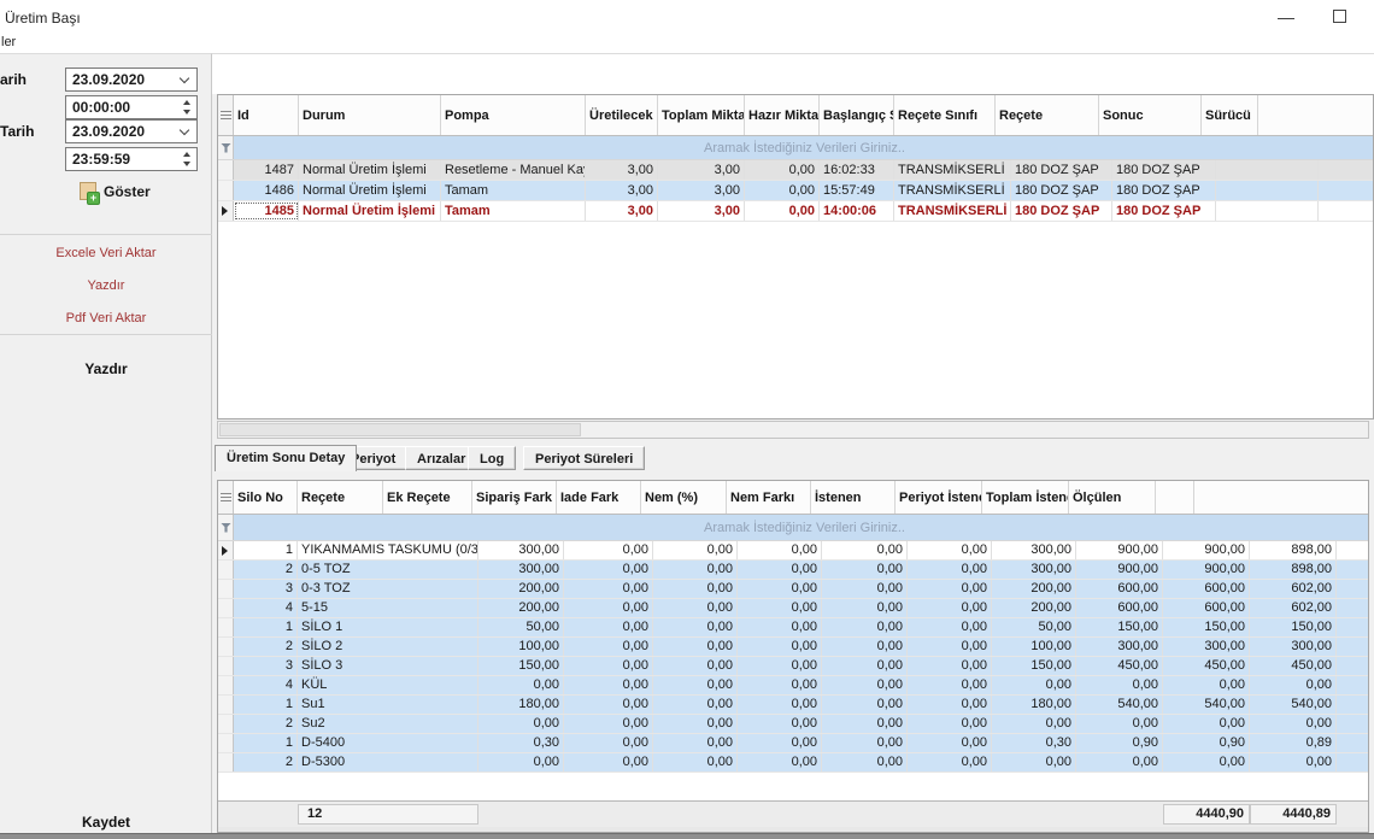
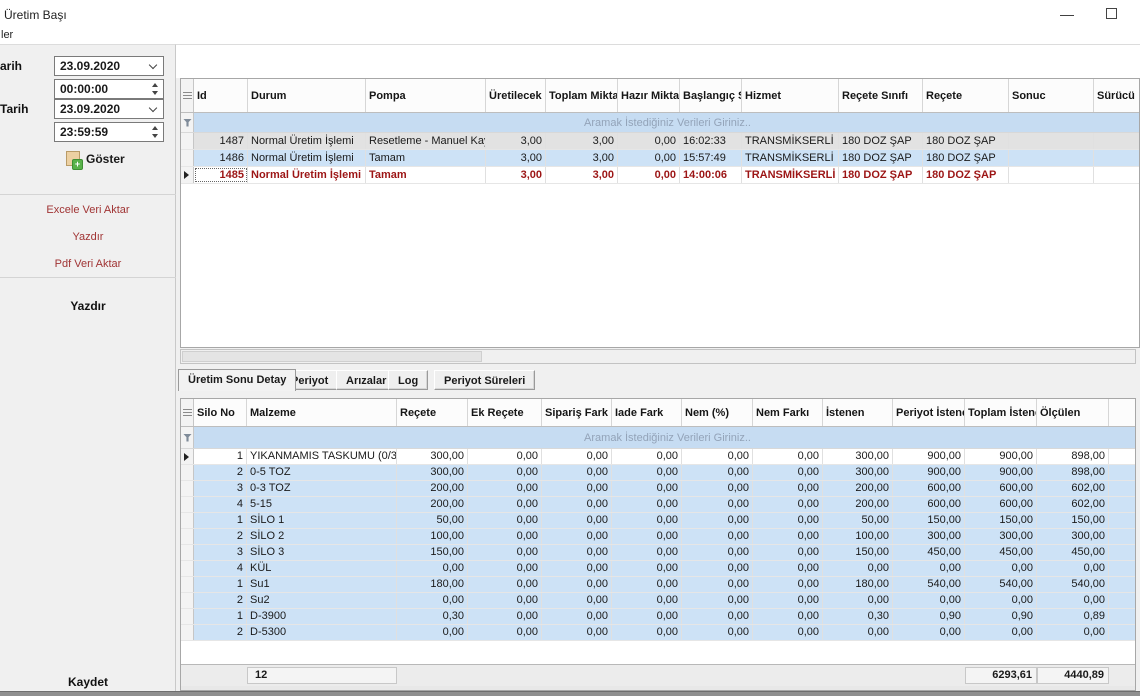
  Üretim Başı
  —
  ler
  arih
  23.09.2020
  00:00:00
  Tarih
  23.09.2020
  23:59:59
  Göster
  Excele Veri Aktar
  Yazdır
  Pdf Veri Aktar
  Yazdır
  Kaydet
  Id
  Durum
  Pompa
  Toplam Mikta
  Hazır Mikta
  Başlangıç S
+ Hizmet
  Reçete Sınıfı
  Reçete
  Sonuc
  Sürücü
  Aramak İstediğiniz Verileri Giriniz..
  1487
  Normal Üretim İşlemi
  Resetleme - Manuel Ka
  3,00
  3,00
  0,00
  16:02:33
  TRANSMİKSERLİ
  180 DOZ ŞAP
  180 DOZ ŞAP
  1486
  Normal Üretim İşlemi
  Tamam
  3,00
  3,00
  0,00
  15:57:49
  TRANSMİKSERLİ
  180 DOZ ŞAP
  180 DOZ ŞAP
  1485
  Normal Üretim İşlemi
  Tamam
  3,00
  3,00
  0,00
  14:00:06
  TRANSMİKSERLİ
  180 DOZ ŞAP
  180 DOZ ŞAP
  Üretim Sonu Detay
  eriyot
  Arızalar
  Log
  Periyot Süreleri
  Silo No
+ Malzeme
  Reçete
  Ek Reçete
  Sipariş Fark
  Iade Fark
  Nem (%)
  Nem Farkı
  İstenen
  Periyot İsten
  Toplam İsten
  Ölçülen
  Aramak İstediğiniz Verileri Giriniz..
  1
  YIKANMAMIS TASKUMU (0/3
  300,00
  0,00
  0,00
  0,00
  0,00
  0,00
  300,00
  900,00
  900,00
  898,00
  2
  0-5 TOZ
  300,00
  0,00
  0,00
  0,00
  0,00
  0,00
  300,00
  900,00
  900,00
  898,00
  3
  0-3 TOZ
  200,00
  0,00
  0,00
  0,00
  0,00
  0,00
  200,00
  600,00
  600,00
  602,00
  4
  5-15
  200,00
  0,00
  0,00
  0,00
  0,00
  0,00
  200,00
  600,00
  600,00
  602,00
  1
  SİLO 1
  50,00
  0,00
  0,00
  0,00
  0,00
  0,00
  50,00
  150,00
  150,00
  150,00
  2
  SİLO 2
  100,00
  0,00
  0,00
  0,00
  0,00
  0,00
  100,00
  300,00
  300,00
  300,00
  3
  SİLO 3
  150,00
  0,00
  0,00
  0,00
  0,00
  0,00
  150,00
  450,00
  450,00
  450,00
  4
  KÜL
  0,00
  0,00
  0,00
  0,00
  0,00
  0,00
  0,00
  0,00
  0,00
  0,00
  1
  Su1
  180,00
  0,00
  0,00
  0,00
  0,00
  0,00
  180,00
  540,00
  540,00
  540,00
  2
  Su2
  0,00
  0,00
  0,00
  0,00
  0,00
  0,00
  0,00
  0,00
  0,00
  0,00
  1
- D-5400
+ D-3900
  0,30
  0,00
  0,00
  0,00
  0,00
  0,00
  0,30
  0,90
  0,90
  0,89
  2
  D-5300
  0,00
  0,00
  0,00
  0,00
  0,00
  0,00
  0,00
  0,00
  0,00
  0,00
  12
- 4440,90
+ 6293,61
  4440,89
